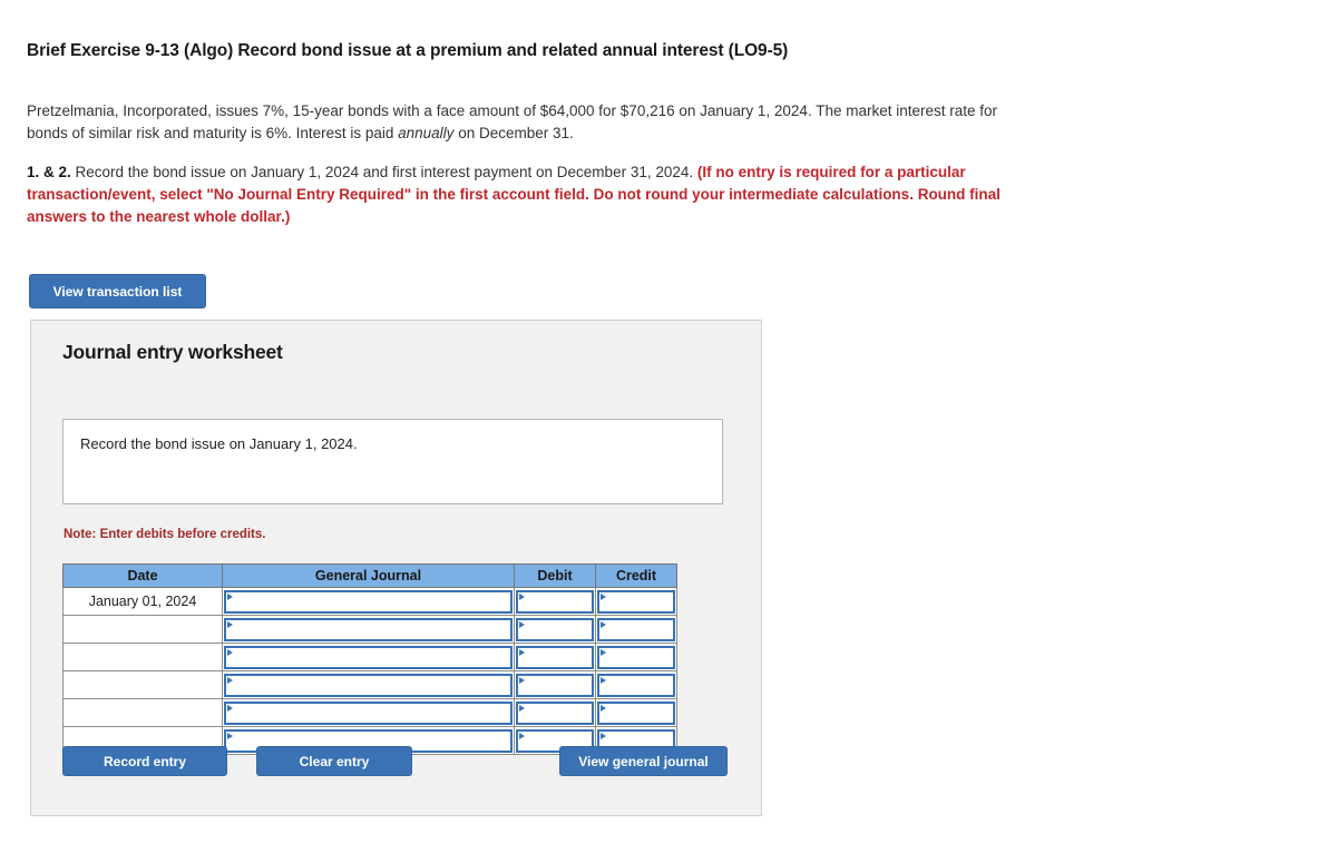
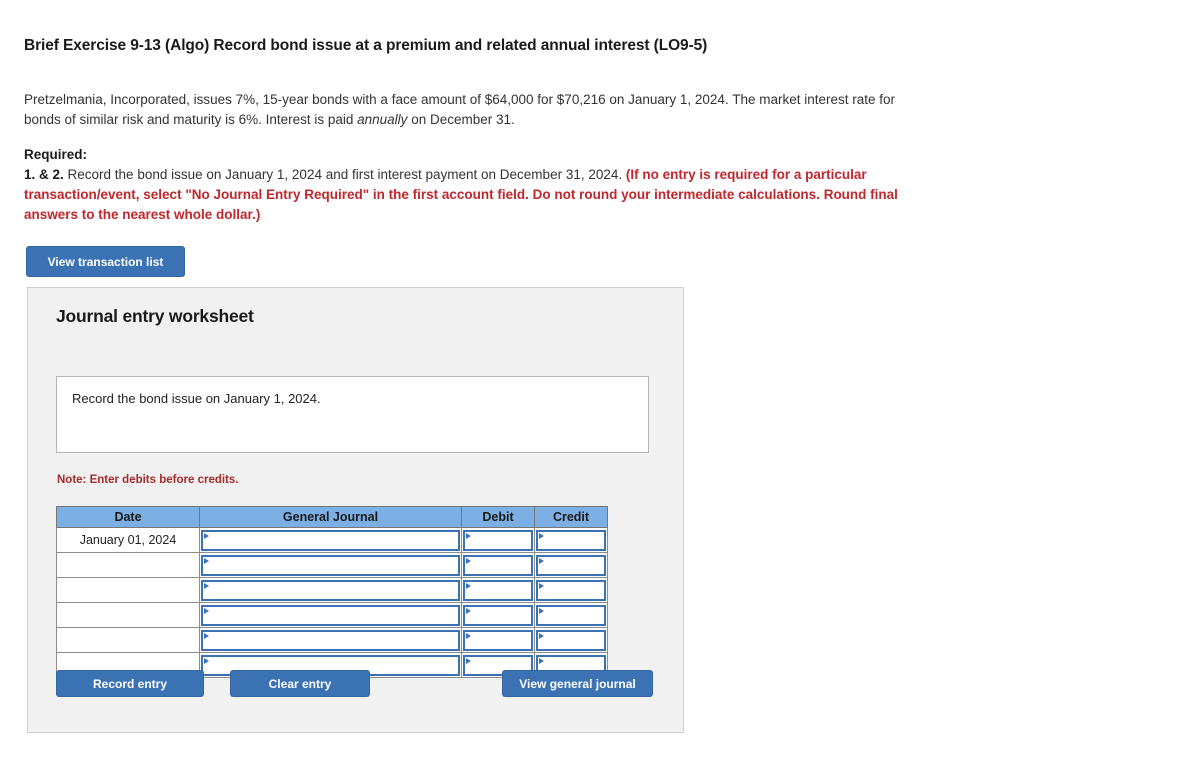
  Brief Exercise 9-13 (Algo) Record bond issue at a premium and related annual interest (LO9-5)
  Pretzelmania, Incorporated, issues 7%, 15-year bonds with a face amount of $64,000 for $70,216 on January 1, 2024. The market interest rate for bonds of similar risk and maturity is 6%. Interest is paid annually on December 31.
+ Required:
  1. & 2. Record the bond issue on January 1, 2024 and first interest payment on December 31, 2024. (If no entry is required for a particular transaction/event, select "No Journal Entry Required" in the first account field. Do not round your intermediate calculations. Round final answers to the nearest whole dollar.)
  View transaction list
  Journal entry worksheet
  Record the bond issue on January 1, 2024.
  Note: Enter debits before credits.
  Date	General Journal	Debit	Credit
  January 01, 2024
  Record entry
  Clear entry
  View general journal
